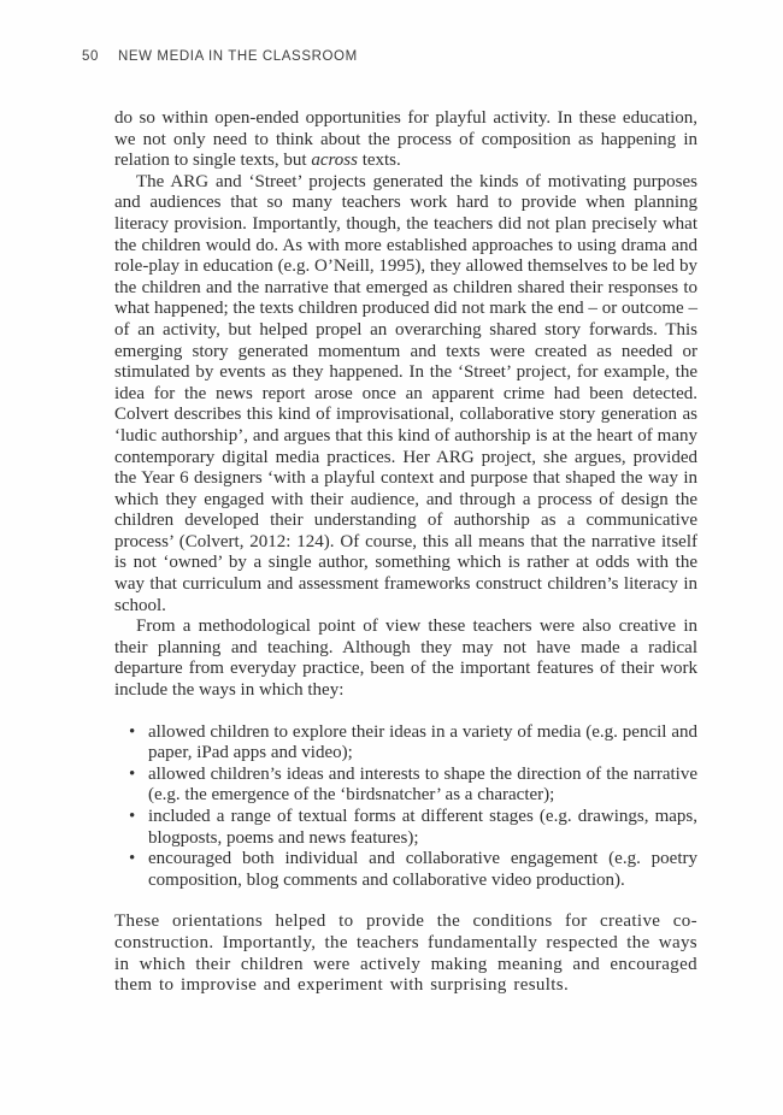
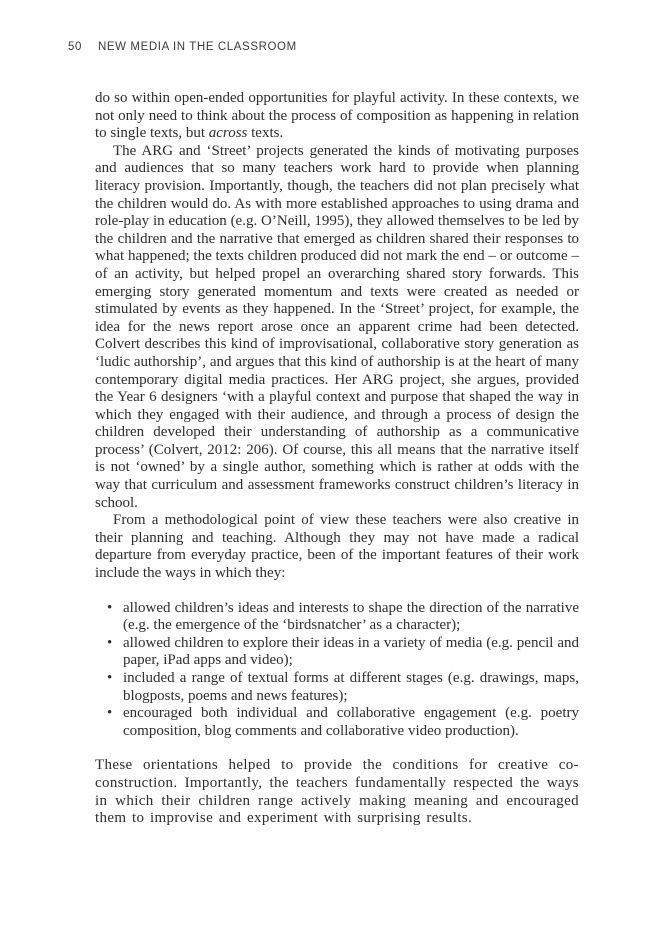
  50 NEW MEDIA IN THE CLASSROOM
- do so within open-ended opportunities for playful activity. In these education, we not only need to think about the process of composition as happening in relation to single texts, but across texts.
+ do so within open-ended opportunities for playful activity. In these contexts, we not only need to think about the process of composition as happening in relation to single texts, but across texts.
- The ARG and ‘Street’ projects generated the kinds of motivating purposes and audiences that so many teachers work hard to provide when planning literacy provision. Importantly, though, the teachers did not plan precisely what the children would do. As with more established approaches to using drama and role-play in education (e.g. O’Neill, 1995), they allowed themselves to be led by the children and the narrative that emerged as children shared their responses to what happened; the texts children produced did not mark the end – or outcome – of an activity, but helped propel an overarching shared story forwards. This emerging story generated momentum and texts were created as needed or stimulated by events as they happened. In the ‘Street’ project, for example, the idea for the news report arose once an apparent crime had been detected. Colvert describes this kind of improvisational, collaborative story generation as ‘ludic authorship’, and argues that this kind of authorship is at the heart of many contemporary digital media practices. Her ARG project, she argues, provided the Year 6 designers ‘with a playful context and purpose that shaped the way in which they engaged with their audience, and through a process of design the children developed their understanding of authorship as a communicative process’ (Colvert, 2012: 124). Of course, this all means that the narrative itself is not ‘owned’ by a single author, something which is rather at odds with the way that curriculum and assessment frameworks construct children’s literacy in school.
+ The ARG and ‘Street’ projects generated the kinds of motivating purposes and audiences that so many teachers work hard to provide when planning literacy provision. Importantly, though, the teachers did not plan precisely what the children would do. As with more established approaches to using drama and role-play in education (e.g. O’Neill, 1995), they allowed themselves to be led by the children and the narrative that emerged as children shared their responses to what happened; the texts children produced did not mark the end – or outcome – of an activity, but helped propel an overarching shared story forwards. This emerging story generated momentum and texts were created as needed or stimulated by events as they happened. In the ‘Street’ project, for example, the idea for the news report arose once an apparent crime had been detected. Colvert describes this kind of improvisational, collaborative story generation as ‘ludic authorship’, and argues that this kind of authorship is at the heart of many contemporary digital media practices. Her ARG project, she argues, provided the Year 6 designers ‘with a playful context and purpose that shaped the way in which they engaged with their audience, and through a process of design the children developed their understanding of authorship as a communicative process’ (Colvert, 2012: 206). Of course, this all means that the narrative itself is not ‘owned’ by a single author, something which is rather at odds with the way that curriculum and assessment frameworks construct children’s literacy in school.
  From a methodological point of view these teachers were also creative in their planning and teaching. Although they may not have made a radical departure from everyday practice, been of the important features of their work include the ways in which they:
  •
- allowed children to explore their ideas in a variety of media (e.g. pencil and paper, iPad apps and video);
+ allowed children’s ideas and interests to shape the direction of the narrative (e.g. the emergence of the ‘birdsnatcher’ as a character);
  •
- allowed children’s ideas and interests to shape the direction of the narrative (e.g. the emergence of the ‘birdsnatcher’ as a character);
+ allowed children to explore their ideas in a variety of media (e.g. pencil and paper, iPad apps and video);
  •
  included a range of textual forms at different stages (e.g. drawings, maps, blogposts, poems and news features);
  •
  encouraged both individual and collaborative engagement (e.g. poetry composition, blog comments and collaborative video production).
- These orientations helped to provide the conditions for creative co-construction. Importantly, the teachers fundamentally respected the ways in which their children were actively making meaning and encouraged them to improvise and experiment with surprising results.
+ These orientations helped to provide the conditions for creative co-construction. Importantly, the teachers fundamentally respected the ways in which their children range actively making meaning and encouraged them to improvise and experiment with surprising results.
